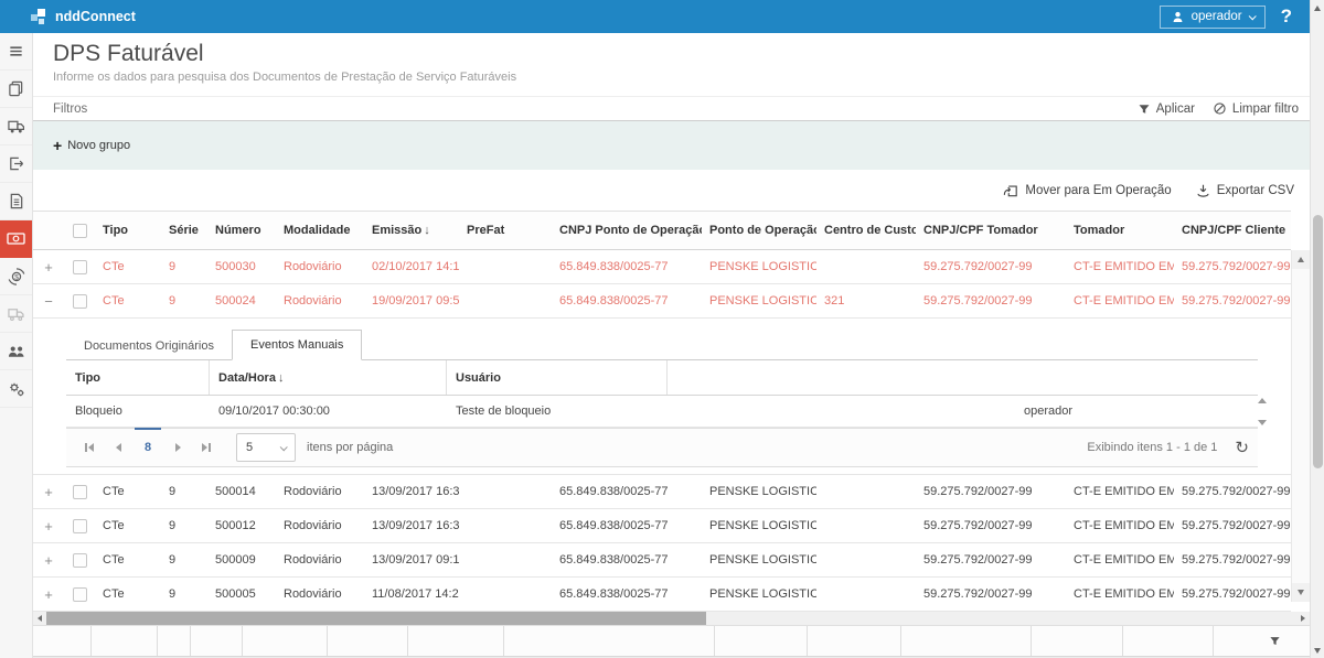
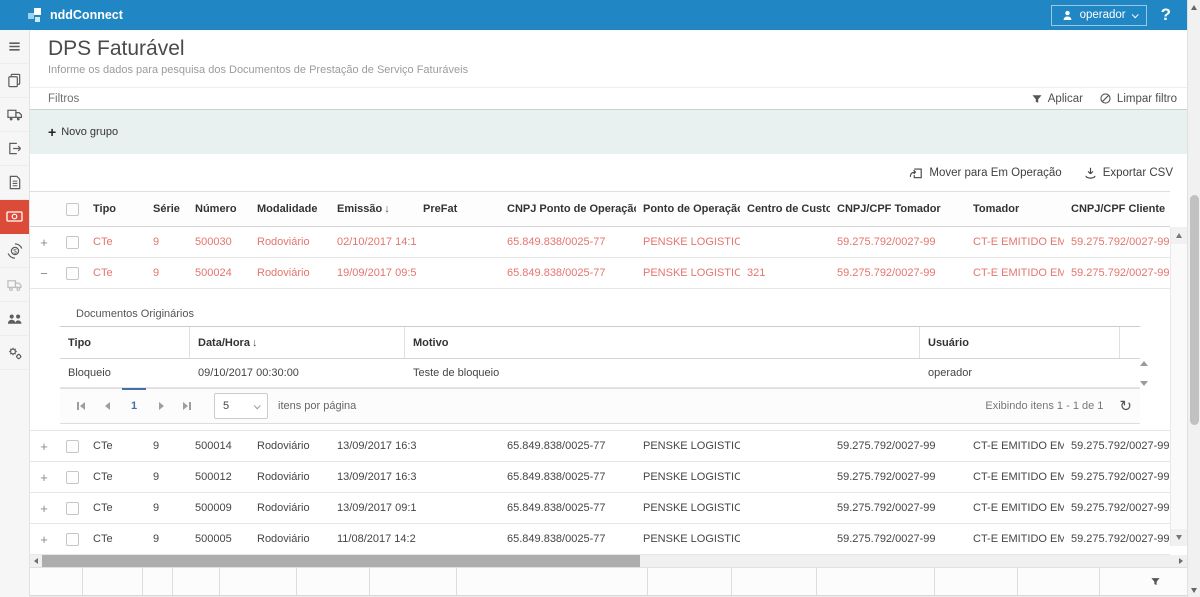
  nddConnect
  operador
  ?
  DPS Faturável
  Informe os dados para pesquisa dos Documentos de Prestação de Serviço Faturáveis
  Filtros
  Aplicar
  Limpar filtro
  +
  Novo grupo
  Mover para Em Operação
  Exportar CSV
  Tipo
  Série
  Número
  Modalidade
  Emissão ↓
  PreFat
  CNPJ Ponto de Operaçã
  Ponto de Operaçã
  Centro de Custo
  CNPJ/CPF Tomador
  Tomador
  CNPJ/CPF Cliente
  +
  CTe
  9
  500030
  Rodoviário
  02/10/2017 14:1
  65.849.838/0025-77
  PENSKE LOGISTIC
  59.275.792/0027-99
  CT-E EMITIDO EM
  59.275.792/0027-99
  −
  CTe
  9
  500024
  Rodoviário
  19/09/2017 09:5
  65.849.838/0025-77
  PENSKE LOGISTIC
  321
  59.275.792/0027-99
  CT-E EMITIDO EM
  59.275.792/0027-99
  Documentos Originários
- Eventos Manuais
  Tipo
  Data/Hora
  ↓
+ Motivo
  Usuário
  Bloqueio
  09/10/2017 00:30:00
  Teste de bloqueio
  operador
- 8
+ 1
  5
  itens por página
  Exibindo itens 1 - 1 de 1
  ↻
  +
  CTe
  9
  500014
  Rodoviário
  13/09/2017 16:3
  65.849.838/0025-77
  PENSKE LOGISTIC
  59.275.792/0027-99
  CT-E EMITIDO EM
  59.275.792/0027-99
  +
  CTe
  9
  500012
  Rodoviário
  13/09/2017 16:3
  65.849.838/0025-77
  PENSKE LOGISTIC
  59.275.792/0027-99
  CT-E EMITIDO EM
  59.275.792/0027-99
  +
  CTe
  9
  500009
  Rodoviário
  13/09/2017 09:1
  65.849.838/0025-77
  PENSKE LOGISTIC
  59.275.792/0027-99
  CT-E EMITIDO EM
  59.275.792/0027-99
  +
  CTe
  9
  500005
  Rodoviário
  11/08/2017 14:2
  65.849.838/0025-77
  PENSKE LOGISTIC
  59.275.792/0027-99
  CT-E EMITIDO EM
  59.275.792/0027-99
